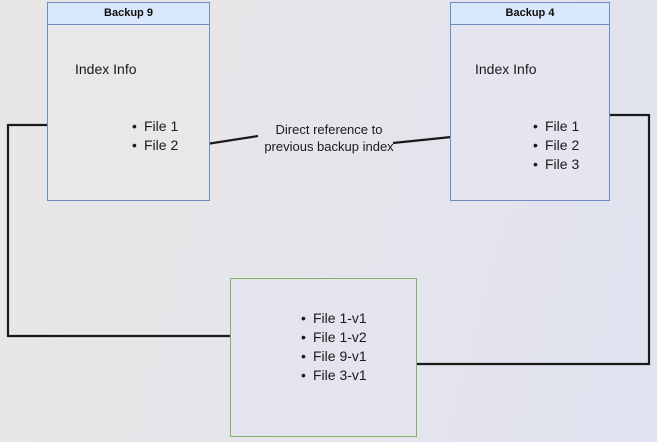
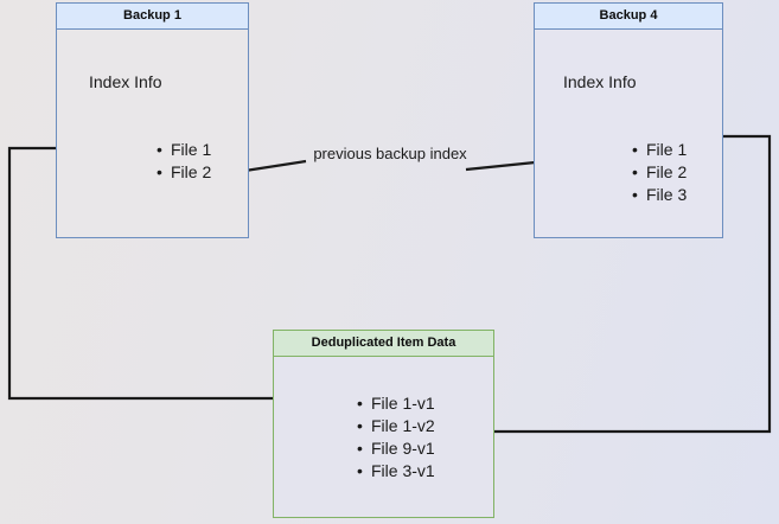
- Backup 9
+ Backup 1
  Index Info
  File 1
  File 2
  Backup 4
  Index Info
  File 1
  File 2
  File 3
+ Deduplicated Item Data
  File 1-v1
  File 1-v2
  File 9-v1
  File 3-v1
- Direct reference to
  previous backup index
